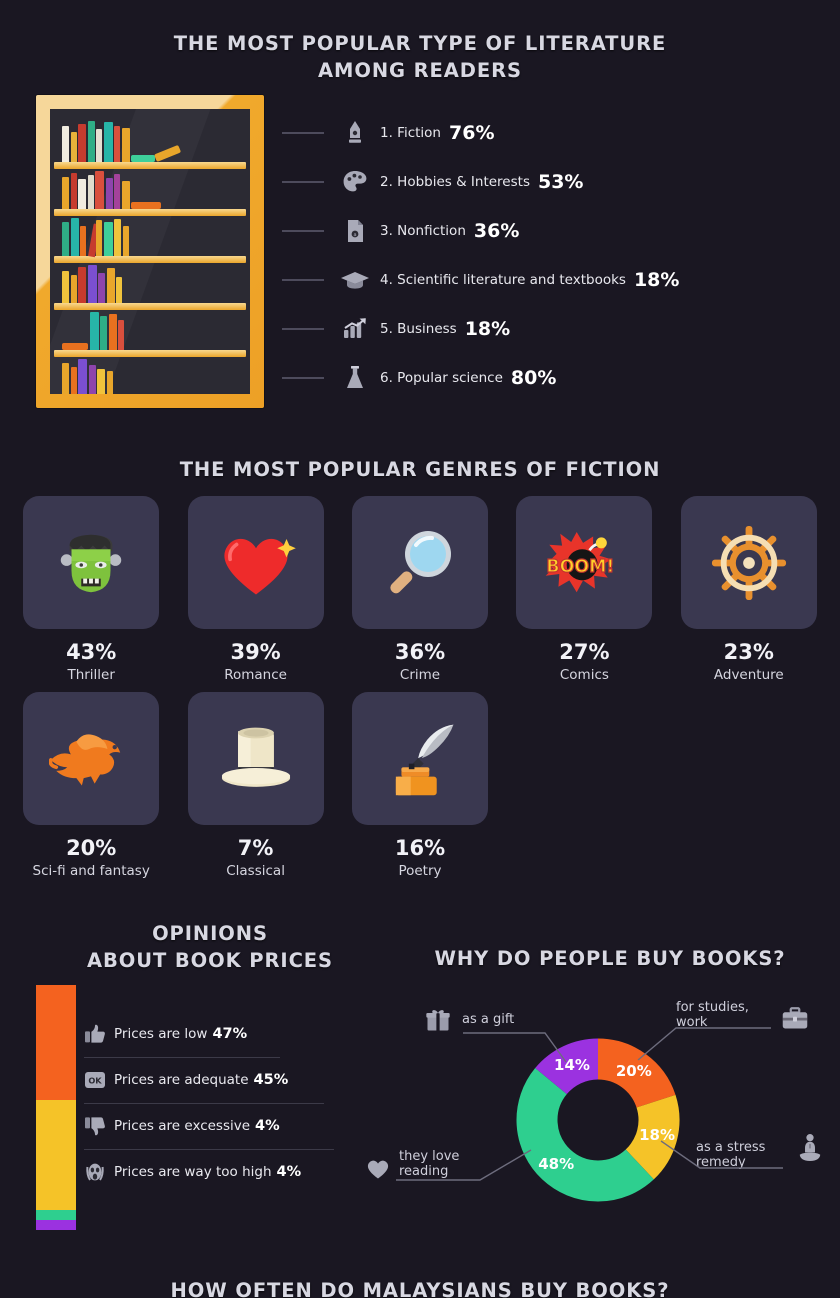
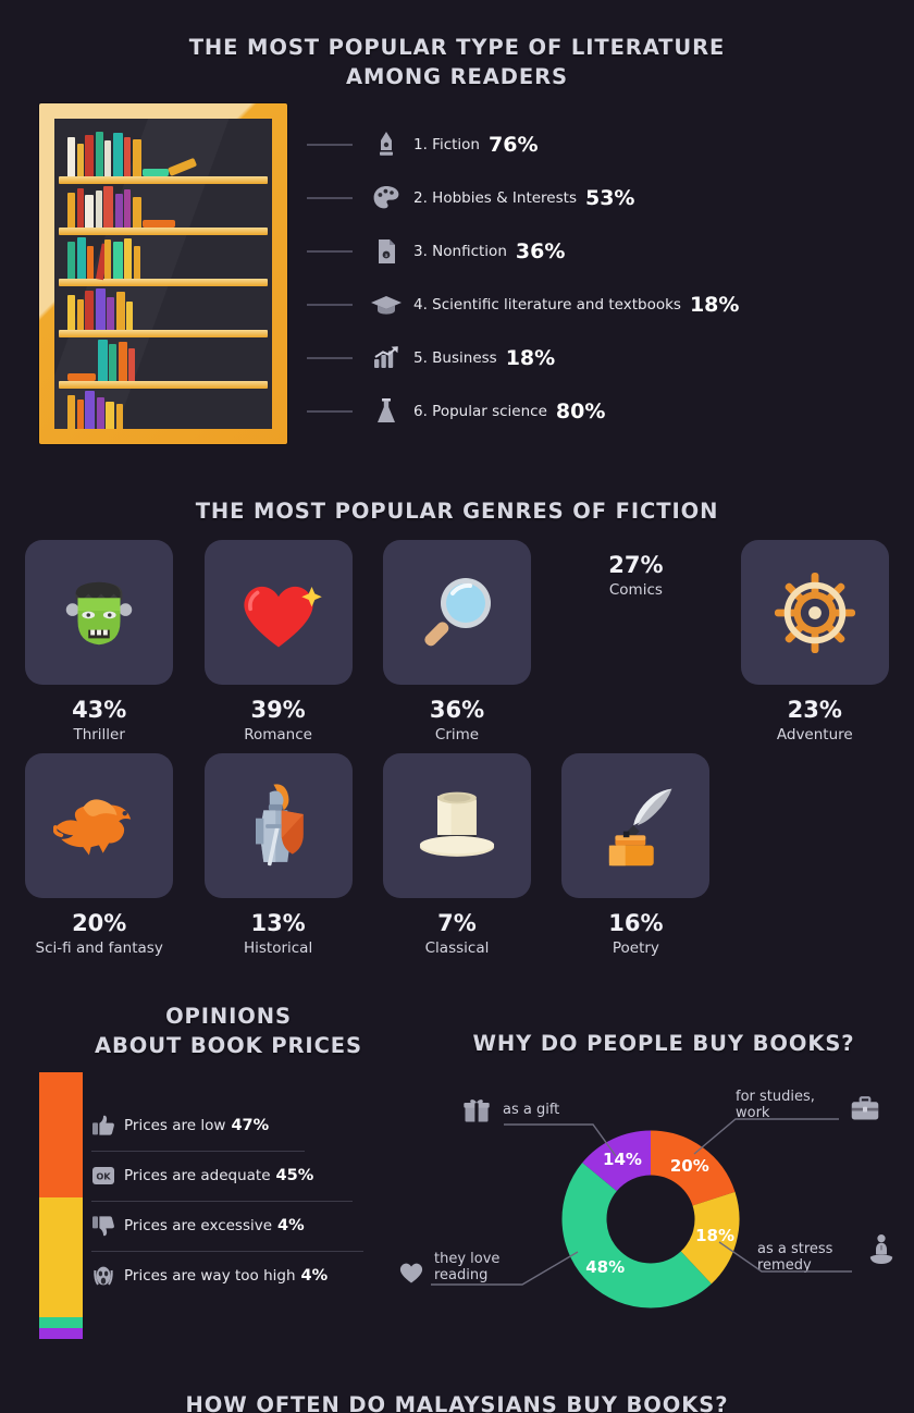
  THE MOST POPULAR TYPE OF LITERATURE
  AMONG READERS
  1. Fiction
  76%
  2. Hobbies & Interests
  53%
  3. Nonfiction
  36%
  4. Scientific literature and textbooks
  18%
  5. Business
  18%
  6. Popular science
  80%
  THE MOST POPULAR GENRES OF FICTION
  43%
  Thriller
  39%
  Romance
  36%
  Crime
- BOOM!
  27%
  Comics
  23%
  Adventure
  20%
  Sci-fi and fantasy
+ 13%
+ Historical
  7%
  Classical
  16%
  Poetry
  OPINIONS
  ABOUT BOOK PRICES
  Prices are low
  47%
  OK
  Prices are adequate
  45%
  Prices are excessive
  4%
  Prices are way too high
  4%
  WHY DO PEOPLE BUY BOOKS?
  20%
  18%
  48%
  14%
  as a gift
  for studies,
  work
  they love
  reading
  as a stress
  remedy
  HOW OFTEN DO MALAYSIANS BUY BOOKS?
